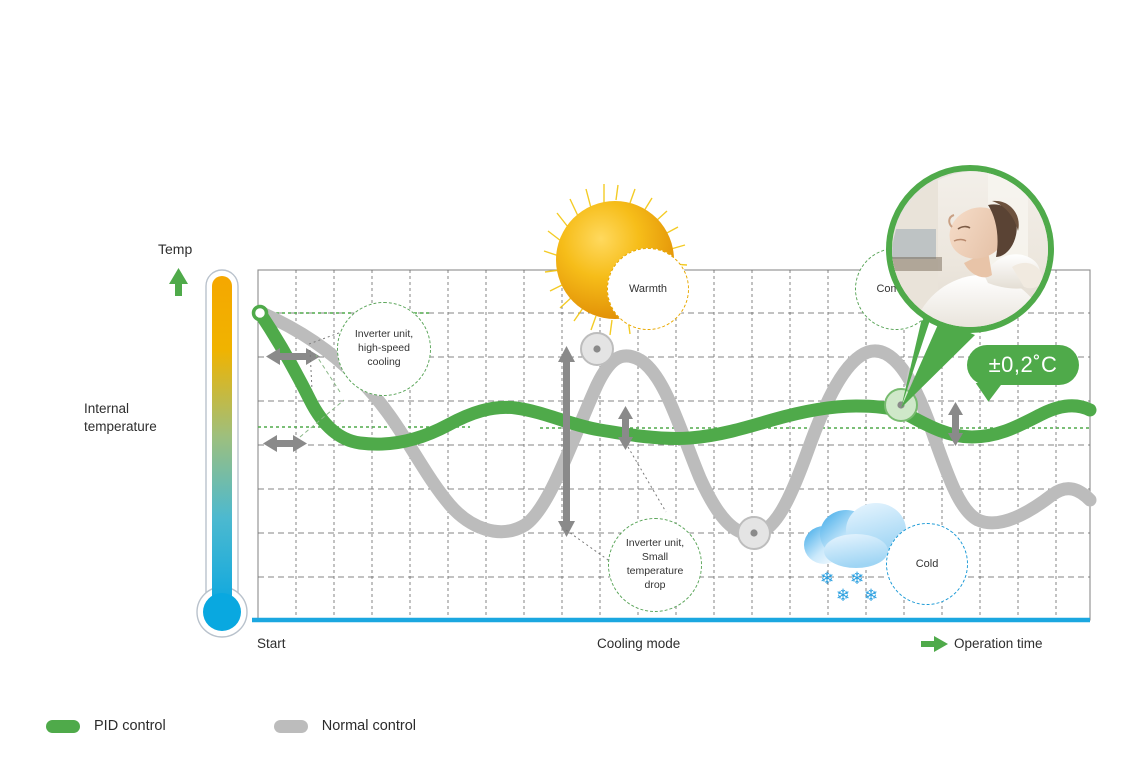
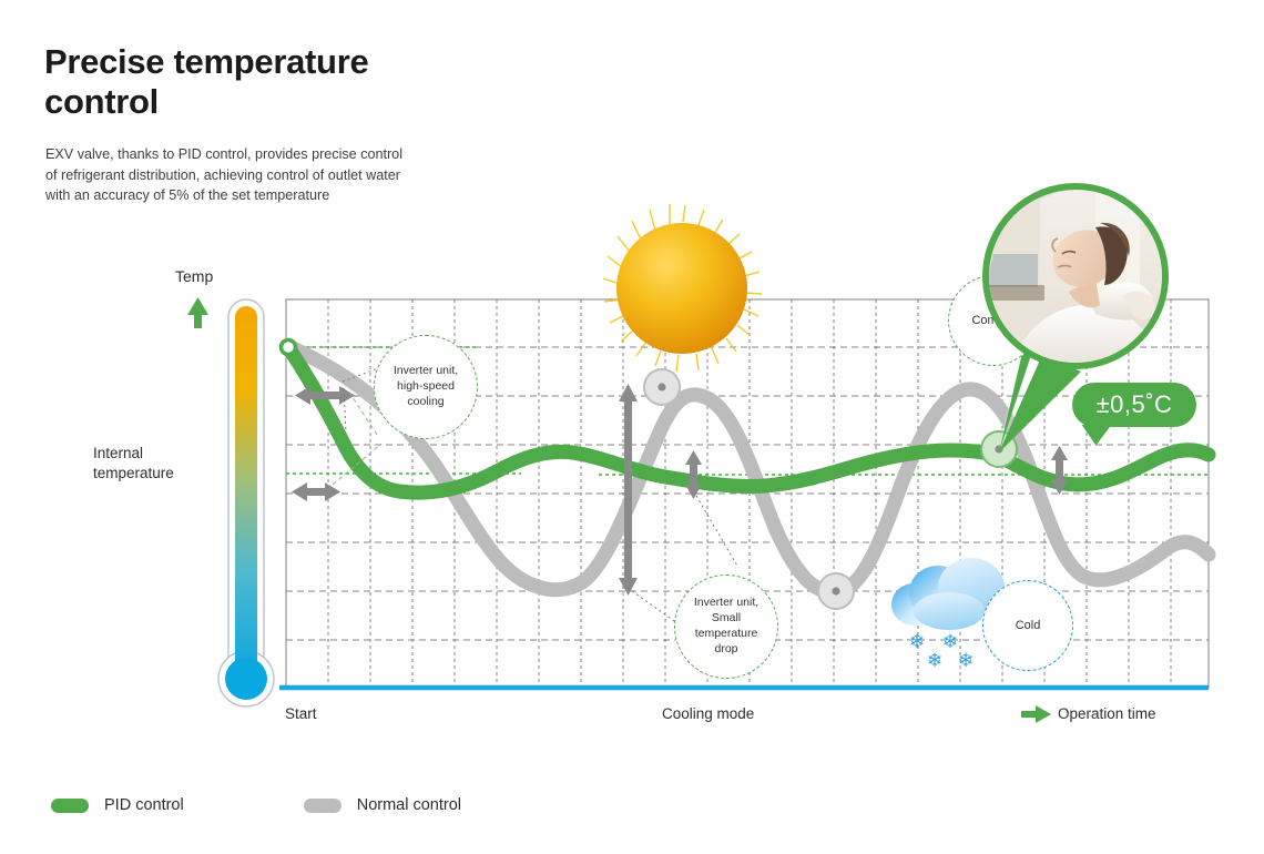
+ Precise temperature
+ control
+ EXV valve, thanks to PID control, provides precise control
+ of refrigerant distribution, achieving control of outlet water
+ with an accuracy of 5% of the set temperature
  ❄
  ❄
  ❄
  ❄
  Temp
  Internal
  temperature
  Start
  Cooling mode
  Operation time
  Inverter unit,
  high-speed
  cooling
  Inverter unit,
  Small
  temperature
  drop
- Warmth
  Cold
- ±0,2˚C
+ ±0,5˚C
  PID control
  Normal control
